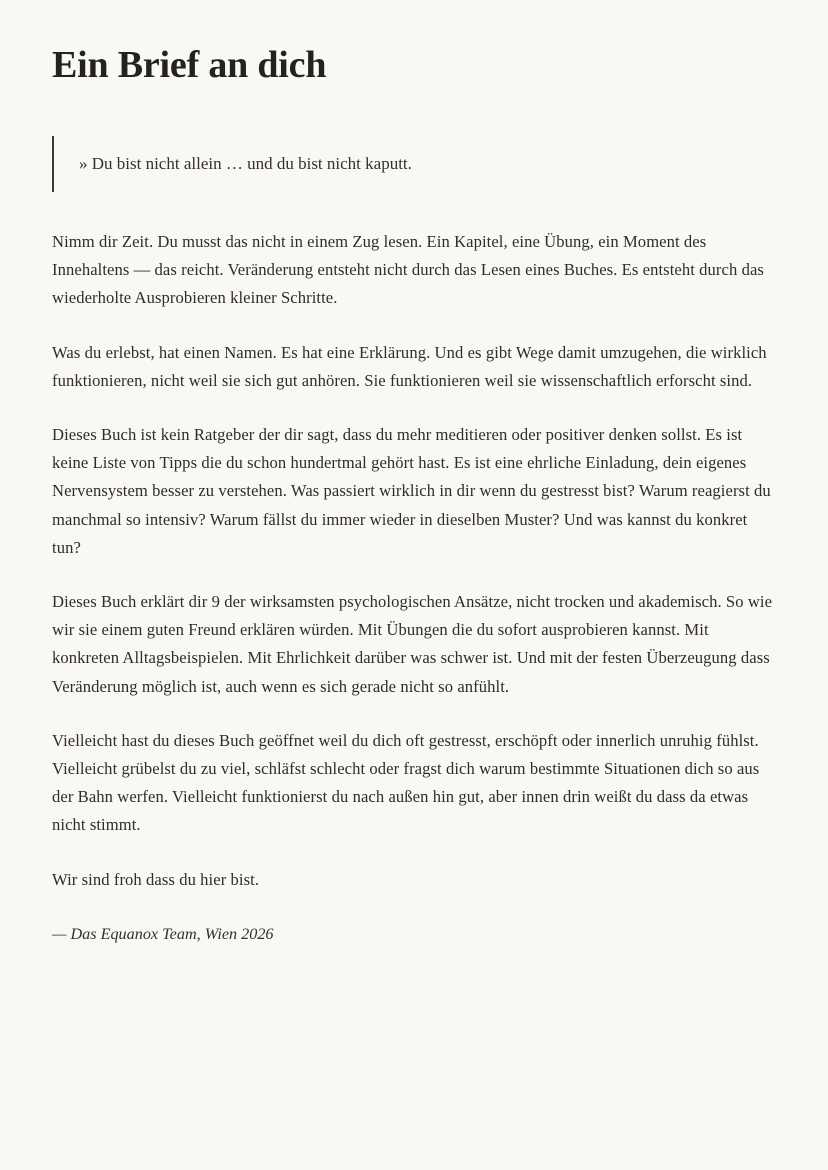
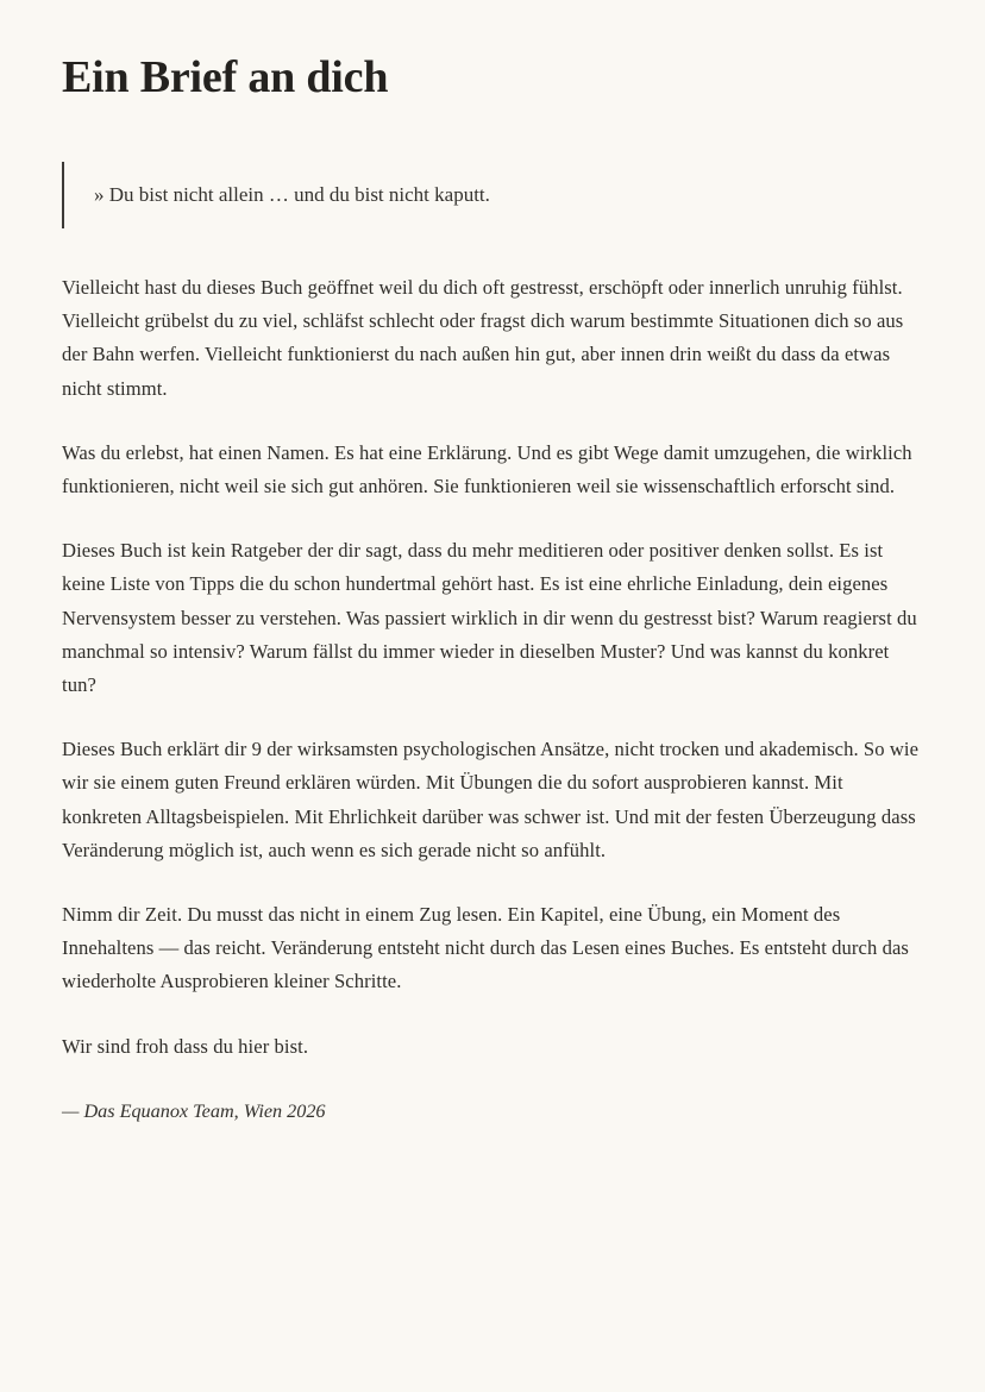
  Ein Brief an dich
  » Du bist nicht allein … und du bist nicht kaputt.
- Nimm dir Zeit. Du musst das nicht in einem Zug lesen. Ein Kapitel, eine Übung, ein Moment des Innehaltens — das reicht. Veränderung entsteht nicht durch das Lesen eines Buches. Es entsteht durch das wiederholte Ausprobieren kleiner Schritte.
+ Vielleicht hast du dieses Buch geöffnet weil du dich oft gestresst, erschöpft oder innerlich unruhig fühlst. Vielleicht grübelst du zu viel, schläfst schlecht oder fragst dich warum bestimmte Situationen dich so aus der Bahn werfen. Vielleicht funktionierst du nach außen hin gut, aber innen drin weißt du dass da etwas nicht stimmt.
  Was du erlebst, hat einen Namen. Es hat eine Erklärung. Und es gibt Wege damit umzugehen, die wirklich funktionieren, nicht weil sie sich gut anhören. Sie funktionieren weil sie wissenschaftlich erforscht sind.
  Dieses Buch ist kein Ratgeber der dir sagt, dass du mehr meditieren oder positiver denken sollst. Es ist keine Liste von Tipps die du schon hundertmal gehört hast. Es ist eine ehrliche Einladung, dein eigenes Nervensystem besser zu verstehen. Was passiert wirklich in dir wenn du gestresst bist? Warum reagierst du manchmal so intensiv? Warum fällst du immer wieder in dieselben Muster? Und was kannst du konkret tun?
  Dieses Buch erklärt dir 9 der wirksamsten psychologischen Ansätze, nicht trocken und akademisch. So wie wir sie einem guten Freund erklären würden. Mit Übungen die du sofort ausprobieren kannst. Mit konkreten Alltagsbeispielen. Mit Ehrlichkeit darüber was schwer ist. Und mit der festen Überzeugung dass Veränderung möglich ist, auch wenn es sich gerade nicht so anfühlt.
- Vielleicht hast du dieses Buch geöffnet weil du dich oft gestresst, erschöpft oder innerlich unruhig fühlst. Vielleicht grübelst du zu viel, schläfst schlecht oder fragst dich warum bestimmte Situationen dich so aus der Bahn werfen. Vielleicht funktionierst du nach außen hin gut, aber innen drin weißt du dass da etwas nicht stimmt.
+ Nimm dir Zeit. Du musst das nicht in einem Zug lesen. Ein Kapitel, eine Übung, ein Moment des Innehaltens — das reicht. Veränderung entsteht nicht durch das Lesen eines Buches. Es entsteht durch das wiederholte Ausprobieren kleiner Schritte.
  Wir sind froh dass du hier bist.
  — Das Equanox Team, Wien 2026
